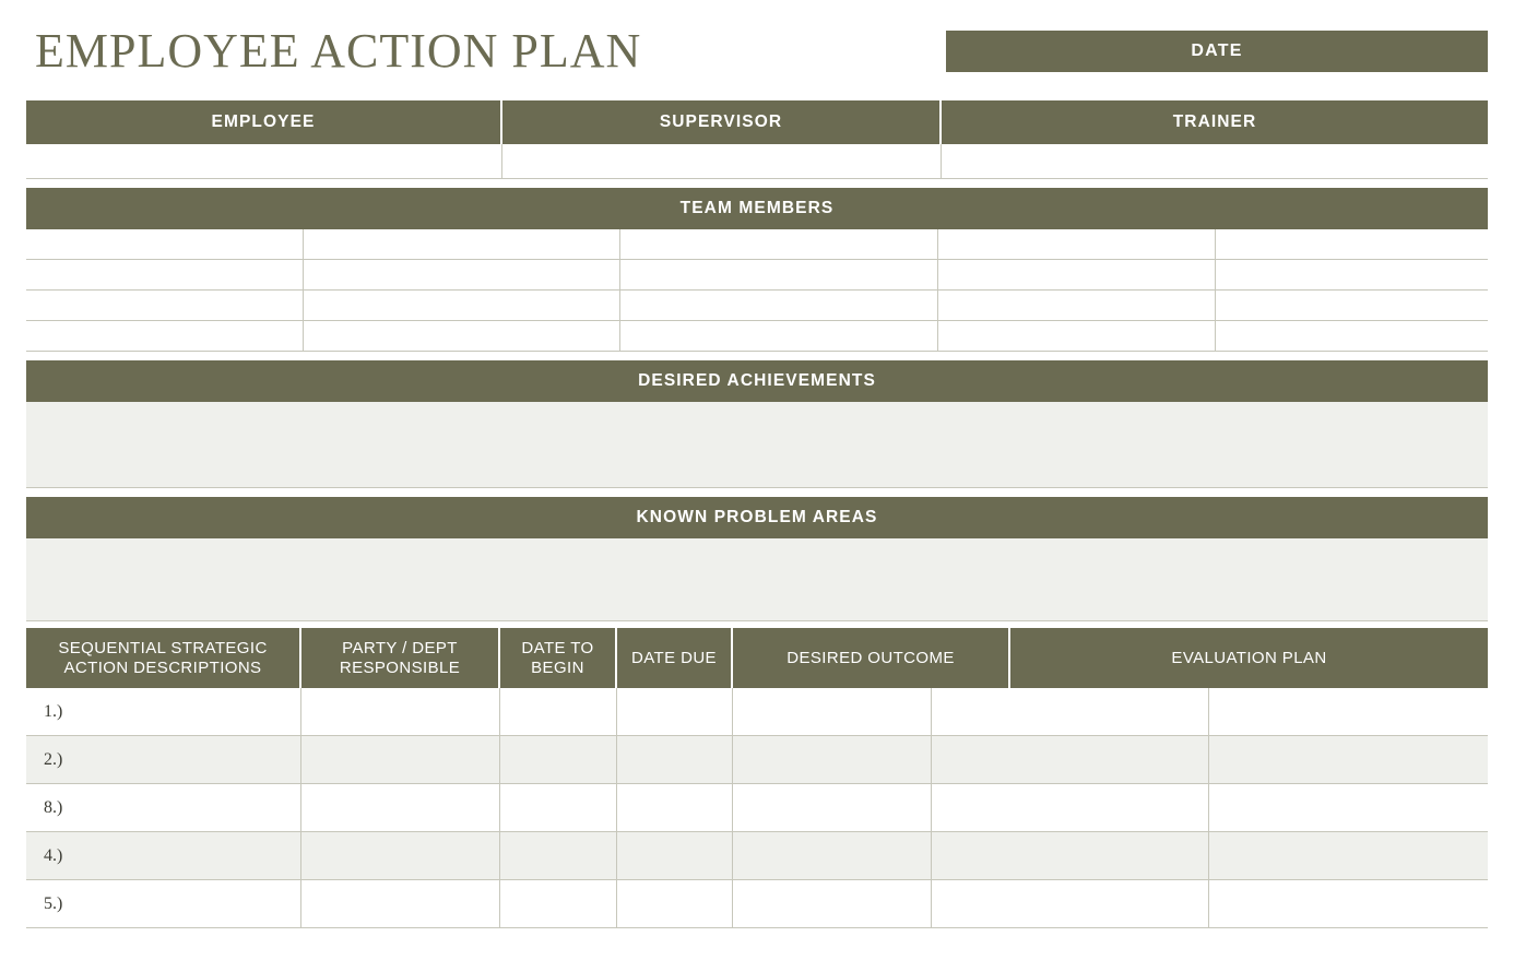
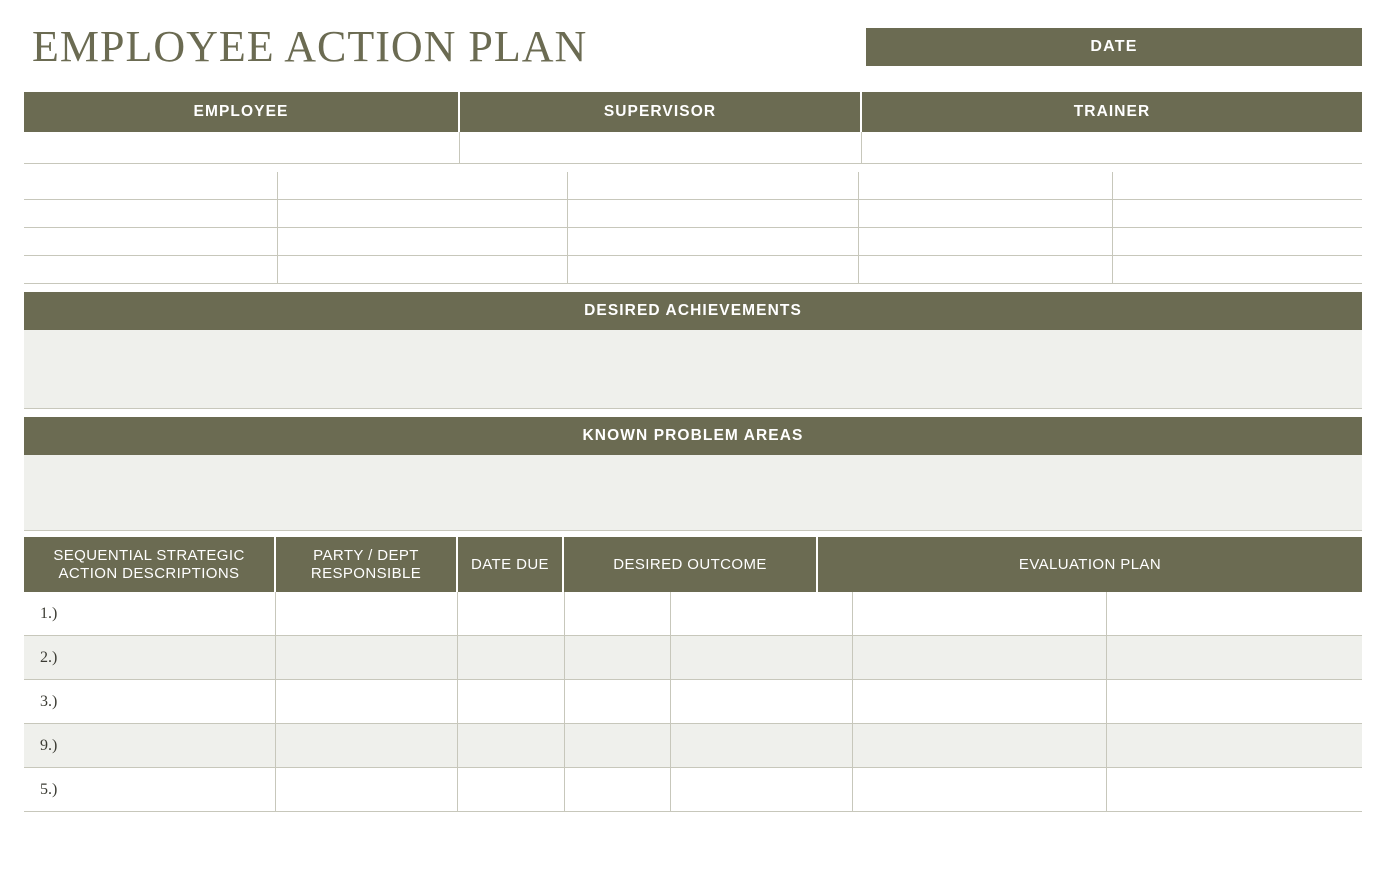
  EMPLOYEE ACTION PLAN
  DATE
  EMPLOYEE
  SUPERVISOR
  TRAINER
- TEAM MEMBERS
  DESIRED ACHIEVEMENTS
  KNOWN PROBLEM AREAS
  SEQUENTIAL STRATEGIC ACTION DESCRIPTIONS
  PARTY / DEPT RESPONSIBLE
- DATE TO BEGIN
  DATE DUE
  DESIRED OUTCOME
  EVALUATION PLAN
  1.)
  2.)
- 8.)
+ 3.)
- 4.)
+ 9.)
  5.)
